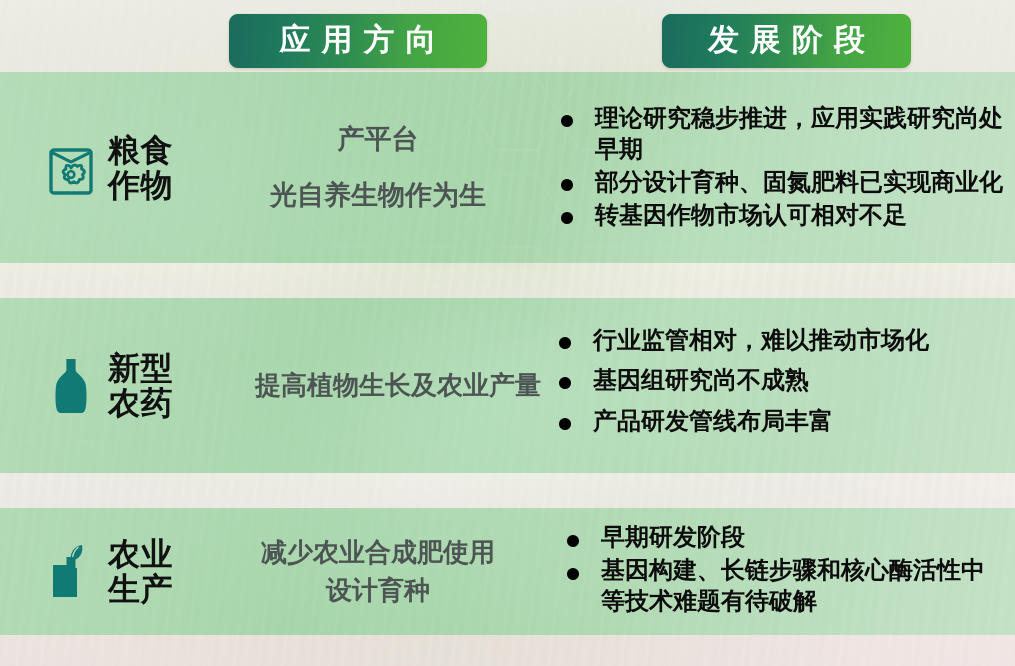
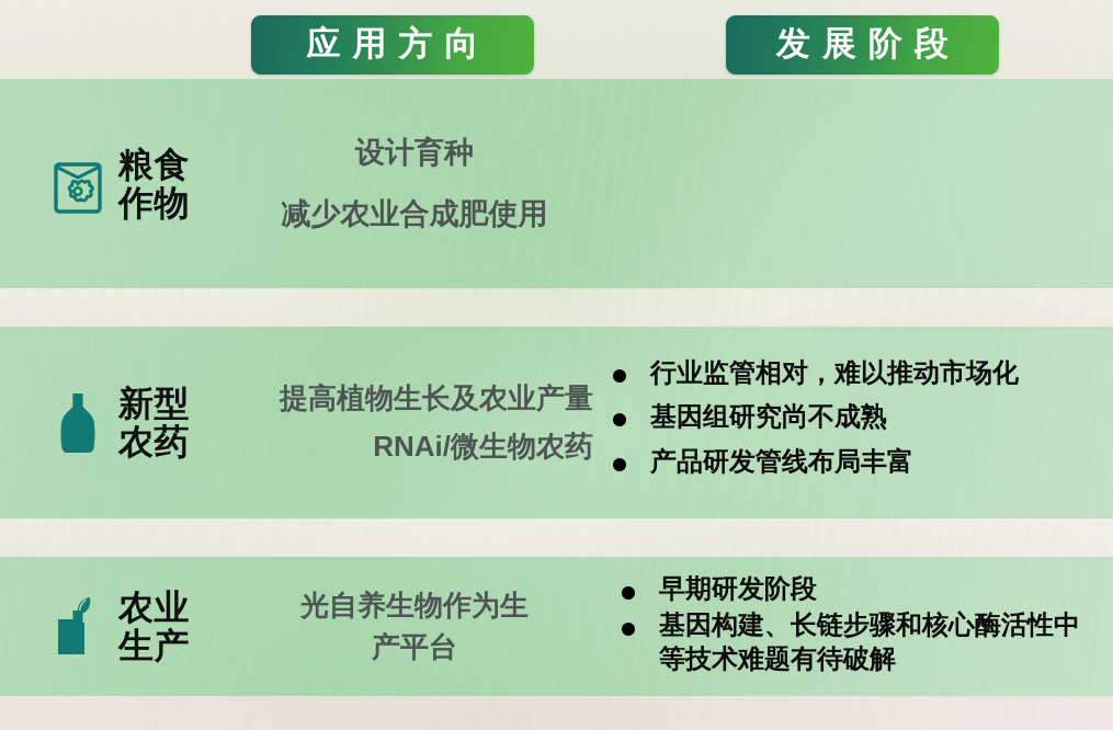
  应用方向
  发展阶段
  粮食
  作物
- 产平台
+ 设计育种
- 光自养生物作为生
+ 减少农业合成肥使用
- 理论研究稳步推进，应用实践研究尚处早期
- 部分设计育种、固氮肥料已实现商业化
- 转基因作物市场认可相对不足
  新型
  农药
  提高植物生长及农业产量
+ RNAi/微生物农药
  行业监管相对，难以推动市场化
  基因组研究尚不成熟
  产品研发管线布局丰富
  农业
  生产
- 减少农业合成肥使用
+ 光自养生物作为生
- 设计育种
+ 产平台
  早期研发阶段
  基因构建、长链步骤和核心酶活性中等技术难题有待破解
